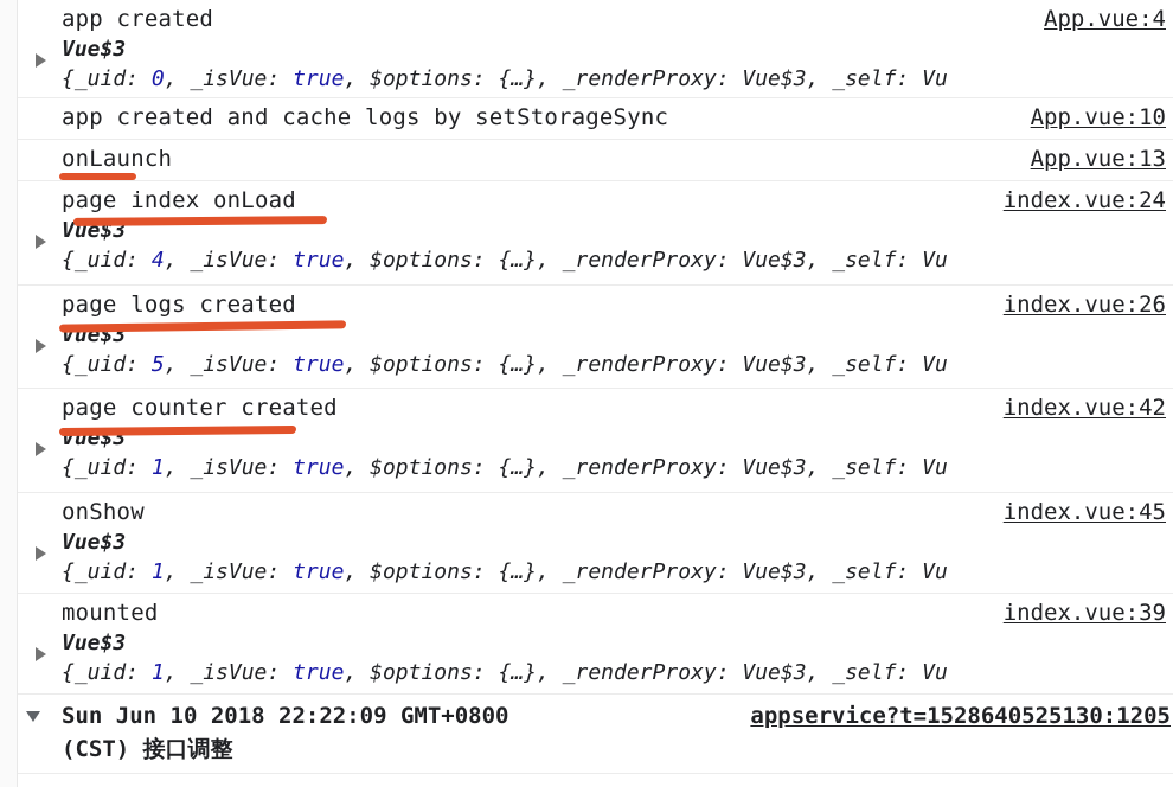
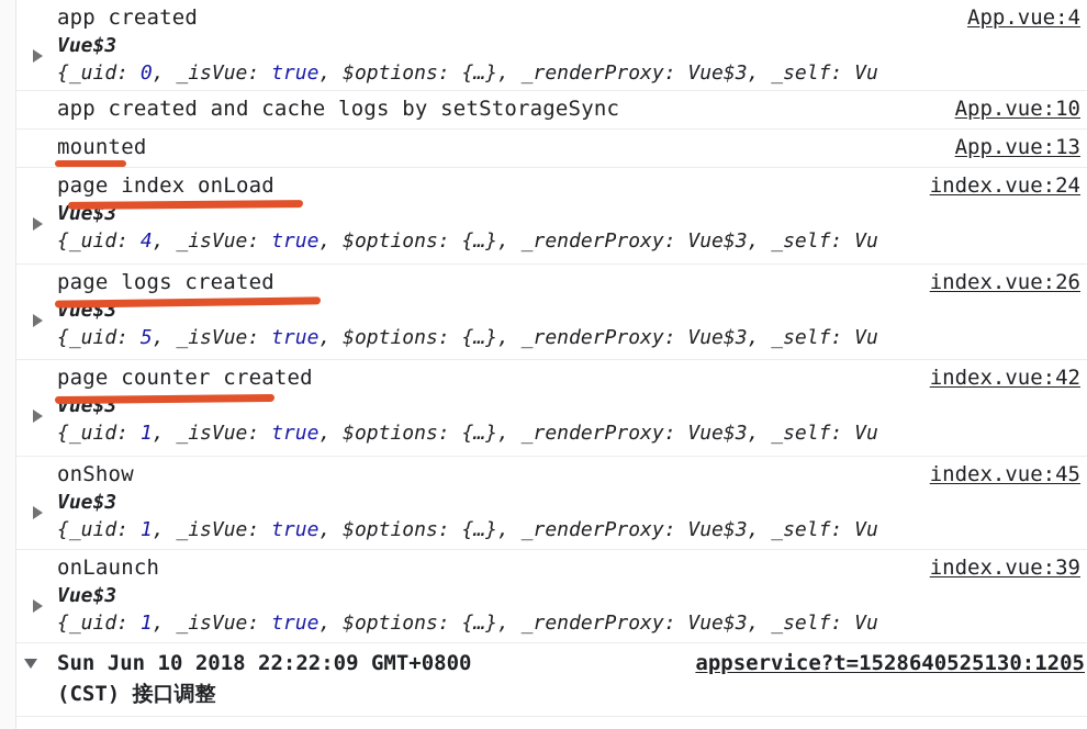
  app created
  App.vue:4
  Vue$3
  {_uid: 0, _isVue: true, $options: {…}, _renderProxy: Vue$3, _self: Vu
  app created and cache logs by setStorageSync
  App.vue:10
- onLaunch
+ mounted
  App.vue:13
  page index onLoad
  index.vue:24
  Vue$3
  {_uid: 4, _isVue: true, $options: {…}, _renderProxy: Vue$3, _self: Vu
  page logs created
  index.vue:26
  Vue$3
  {_uid: 5, _isVue: true, $options: {…}, _renderProxy: Vue$3, _self: Vu
  page counter created
  index.vue:42
  Vue$3
  {_uid: 1, _isVue: true, $options: {…}, _renderProxy: Vue$3, _self: Vu
  onShow
  index.vue:45
  Vue$3
  {_uid: 1, _isVue: true, $options: {…}, _renderProxy: Vue$3, _self: Vu
- mounted
+ onLaunch
  index.vue:39
  Vue$3
  {_uid: 1, _isVue: true, $options: {…}, _renderProxy: Vue$3, _self: Vu
  Sun Jun 10 2018 22:22:09 GMT+0800
  appservice?t=1528640525130:1205
  (CST) 接口调整
